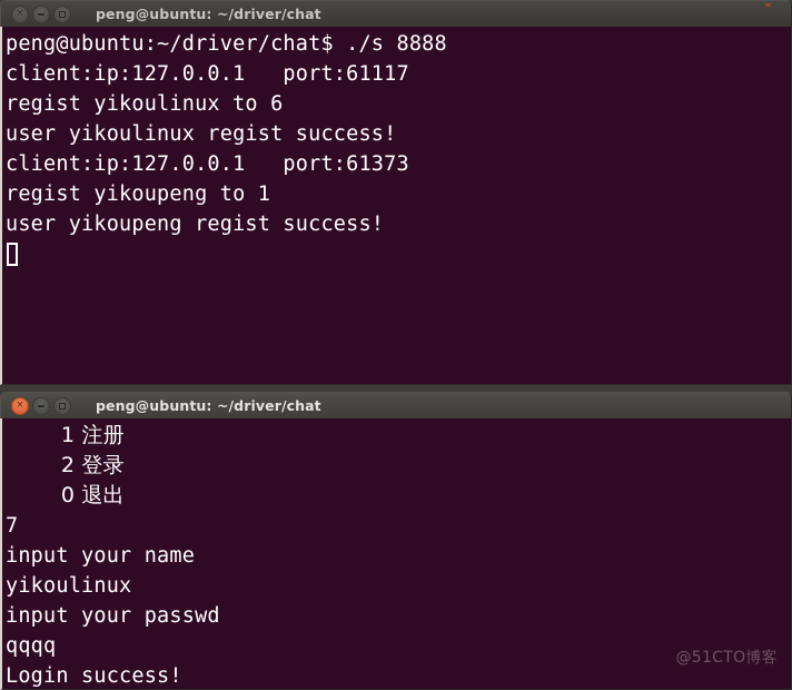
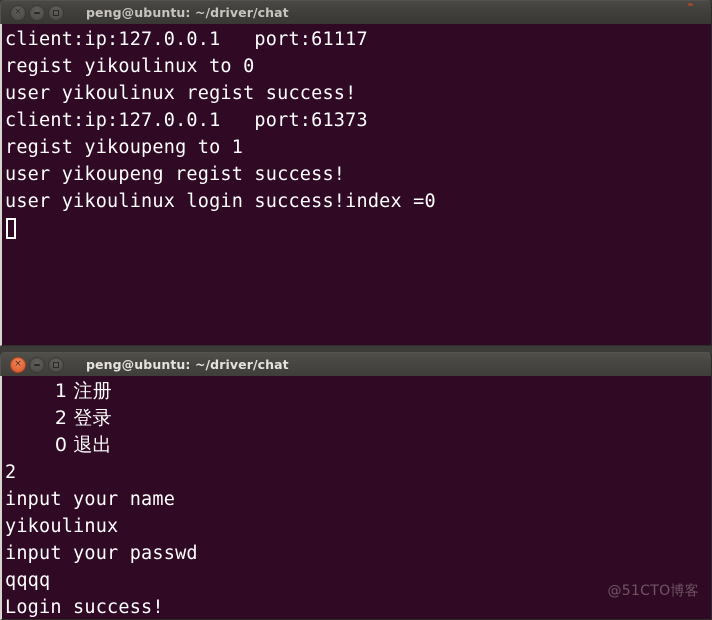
  ×
  peng@ubuntu: ~/driver/chat
- peng@ubuntu:~/driver/chat$ ./s 8888
  client:ip:127.0.0.1 port:61117
- regist yikoulinux to 6
+ regist yikoulinux to 0
  user yikoulinux regist success!
  client:ip:127.0.0.1 port:61373
  regist yikoupeng to 1
  user yikoupeng regist success!
+ user yikoulinux login success!index =0
  ×
  peng@ubuntu: ~/driver/chat
  1 注册
  2 登录
  0 退出
- 7
+ 2
  input your name
  yikoulinux
  input your passwd
  qqqq
  Login success!
  @51CTO博客
